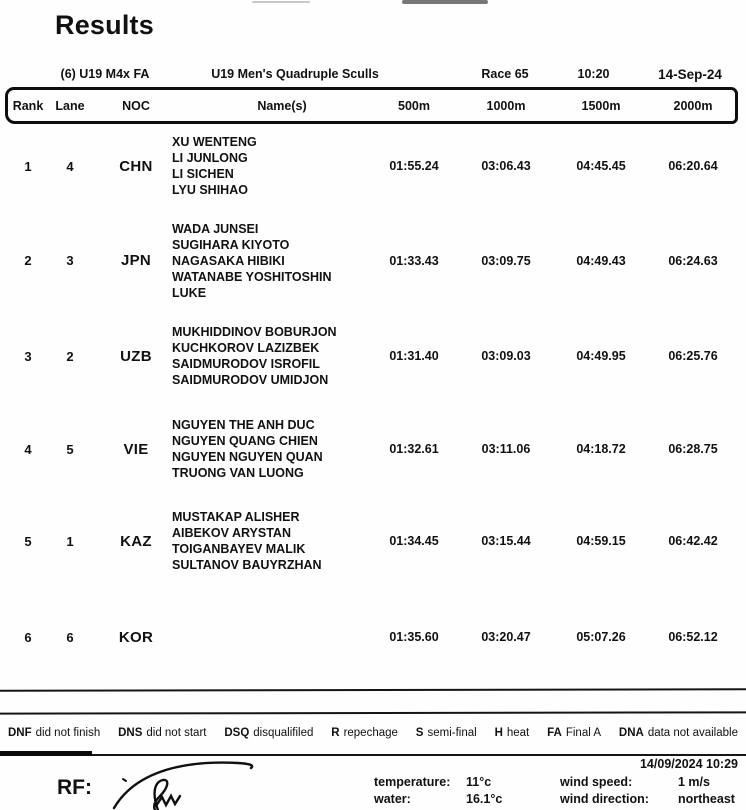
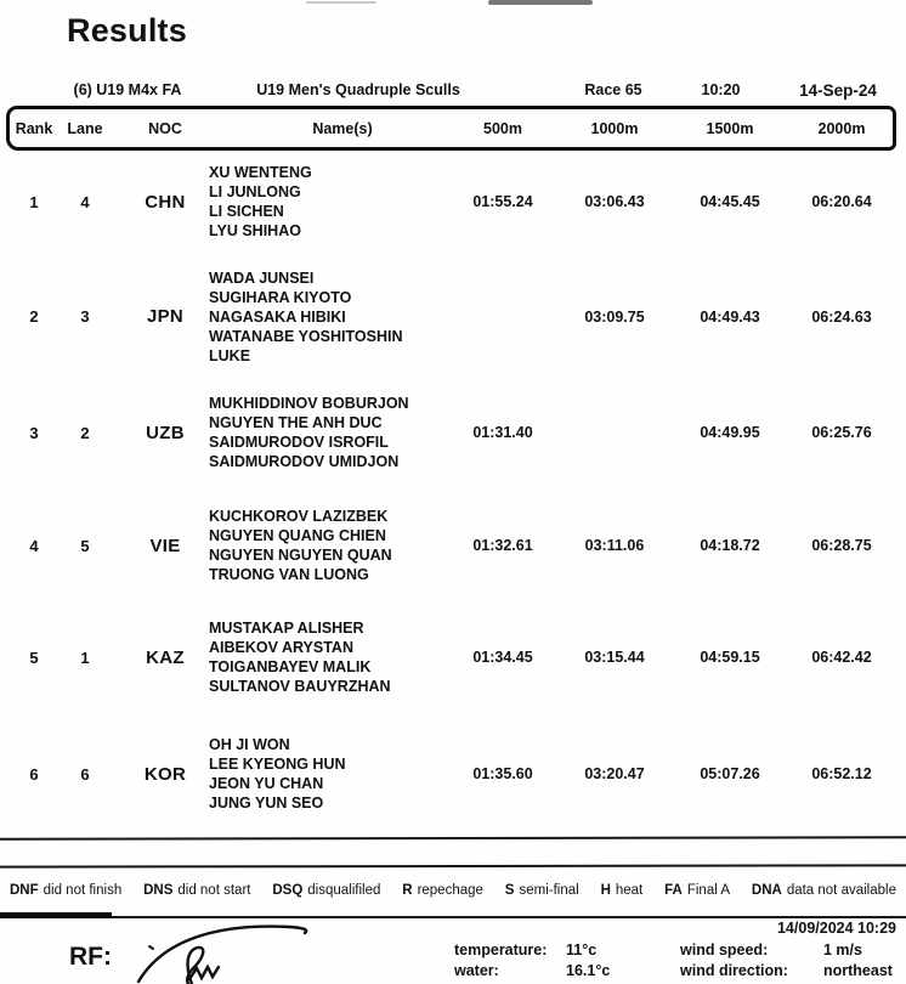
  Results
  (6) U19 M4x FA
  U19 Men's Quadruple Sculls
  Race 65
  10:20
  14-Sep-24
  Rank
  Lane
  NOC
  Name(s)
  500m
  1000m
  1500m
  2000m
  1
  4
  CHN
  XU WENTENG
  LI JUNLONG
  LI SICHEN
  LYU SHIHAO
  01:55.24
  03:06.43
  04:45.45
  06:20.64
  2
  3
  JPN
  WADA JUNSEI
  SUGIHARA KIYOTO
  NAGASAKA HIBIKI
  WATANABE YOSHITOSHIN
  LUKE
- 01:33.43
  03:09.75
  04:49.43
  06:24.63
  3
  2
  UZB
  MUKHIDDINOV BOBURJON
- KUCHKOROV LAZIZBEK
+ NGUYEN THE ANH DUC
  SAIDMURODOV ISROFIL
  SAIDMURODOV UMIDJON
  01:31.40
- 03:09.03
  04:49.95
  06:25.76
  4
  5
  VIE
- NGUYEN THE ANH DUC
+ KUCHKOROV LAZIZBEK
  NGUYEN QUANG CHIEN
  NGUYEN NGUYEN QUAN
  TRUONG VAN LUONG
  01:32.61
  03:11.06
  04:18.72
  06:28.75
  5
  1
  KAZ
  MUSTAKAP ALISHER
  AIBEKOV ARYSTAN
  TOIGANBAYEV MALIK
  SULTANOV BAUYRZHAN
  01:34.45
  03:15.44
  04:59.15
  06:42.42
  6
  6
  KOR
+ OH JI WON
+ LEE KYEONG HUN
+ JEON YU CHAN
+ JUNG YUN SEO
  01:35.60
  03:20.47
  05:07.26
  06:52.12
  DNF did not finish
  DNS did not start
  DSQ disqualifiled
  R repechage
  S semi-final
  H heat
  FA Final A
  DNA data not available
  14/09/2024 10:29
  RF:
  temperature:
  11°c
  water:
  16.1°c
  wind speed:
  1 m/s
  wind direction:
  northeast
